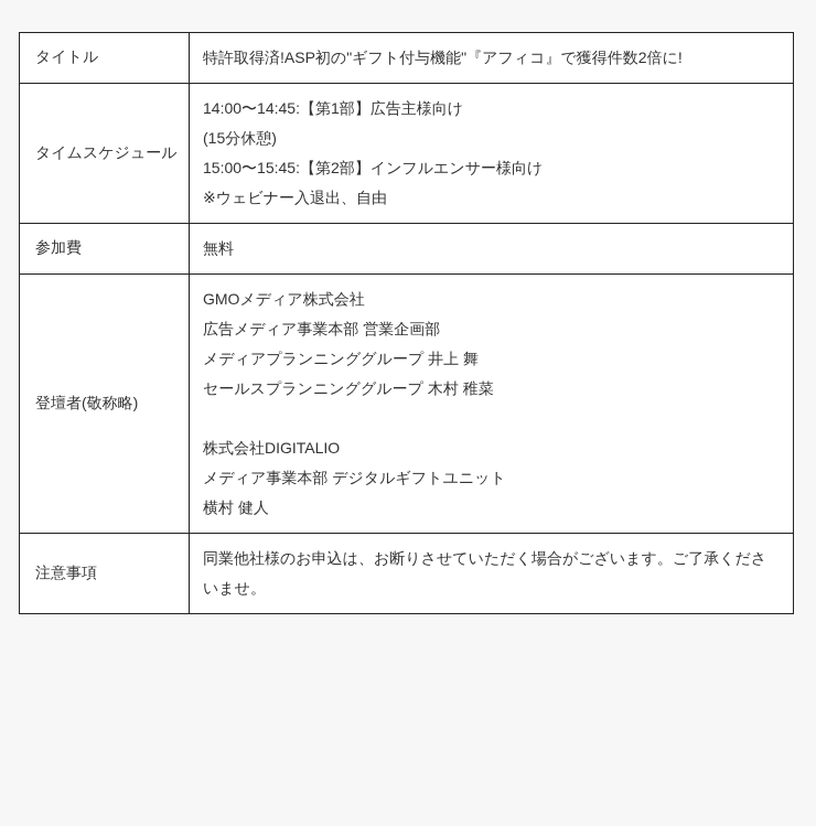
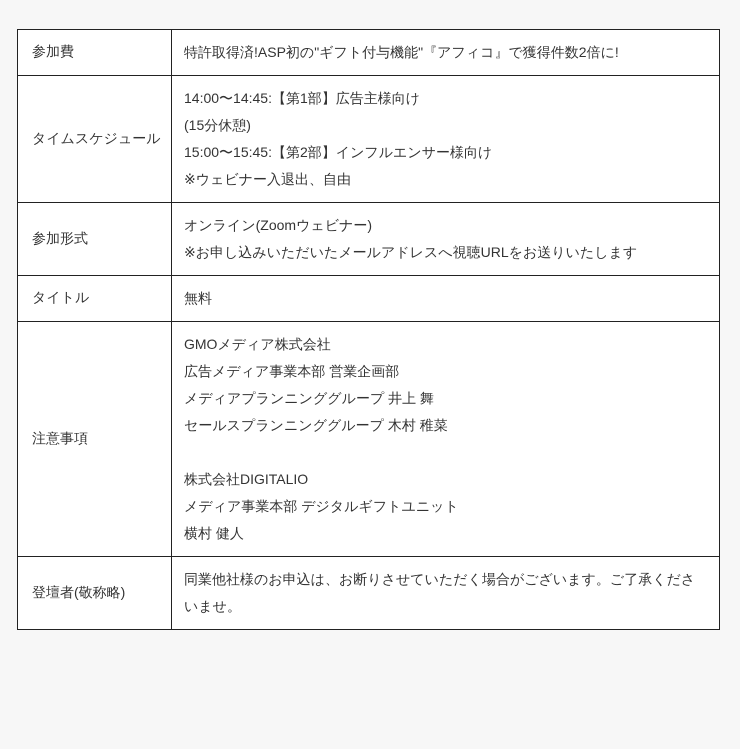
- タイトル	特許取得済!ASP初の"ギフト付与機能"『アフィコ』で獲得件数2倍に!
+ 参加費	特許取得済!ASP初の"ギフト付与機能"『アフィコ』で獲得件数2倍に!
  タイムスケジュール	14:00〜14:45:【第1部】広告主様向け(15分休憩)15:00〜15:45:【第2部】インフルエンサー様向け※ウェビナー入退出、自由
+ 参加形式	オンライン(Zoomウェビナー)※お申し込みいただいたメールアドレスへ視聴URLをお送りいたします
- 参加費	無料
+ タイトル	無料
- 登壇者(敬称略)	GMOメディア株式会社広告メディア事業本部 営業企画部メディアプランニンググループ 井上 舞セールスプランニンググループ 木村 稚菜 株式会社DIGITALIOメディア事業本部 デジタルギフトユニット横村 健人
+ 注意事項	GMOメディア株式会社広告メディア事業本部 営業企画部メディアプランニンググループ 井上 舞セールスプランニンググループ 木村 稚菜 株式会社DIGITALIOメディア事業本部 デジタルギフトユニット横村 健人
- 注意事項	同業他社様のお申込は、お断りさせていただく場合がございます。ご了承くださいませ。
+ 登壇者(敬称略)	同業他社様のお申込は、お断りさせていただく場合がございます。ご了承くださいませ。
